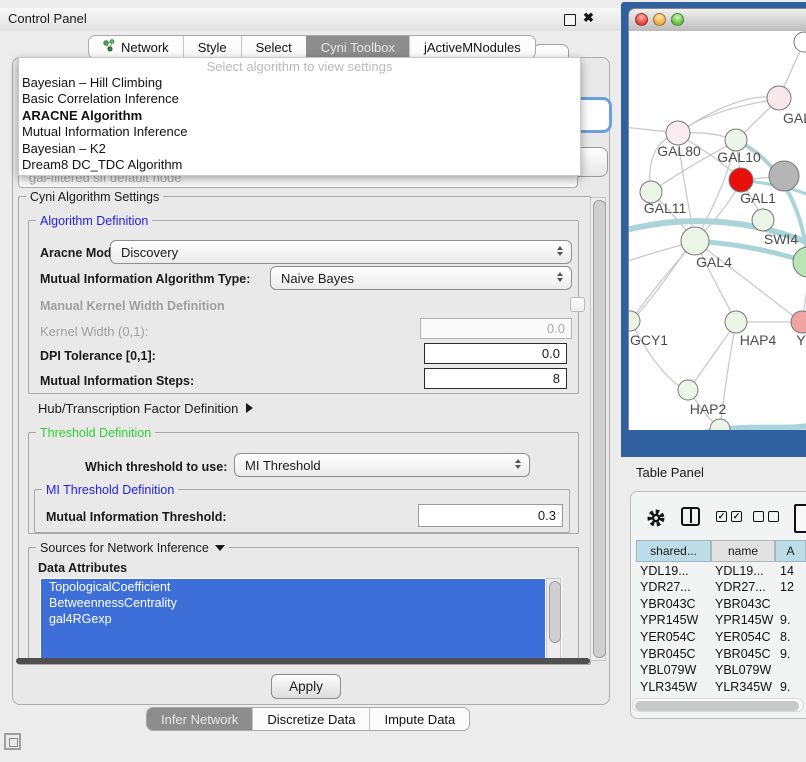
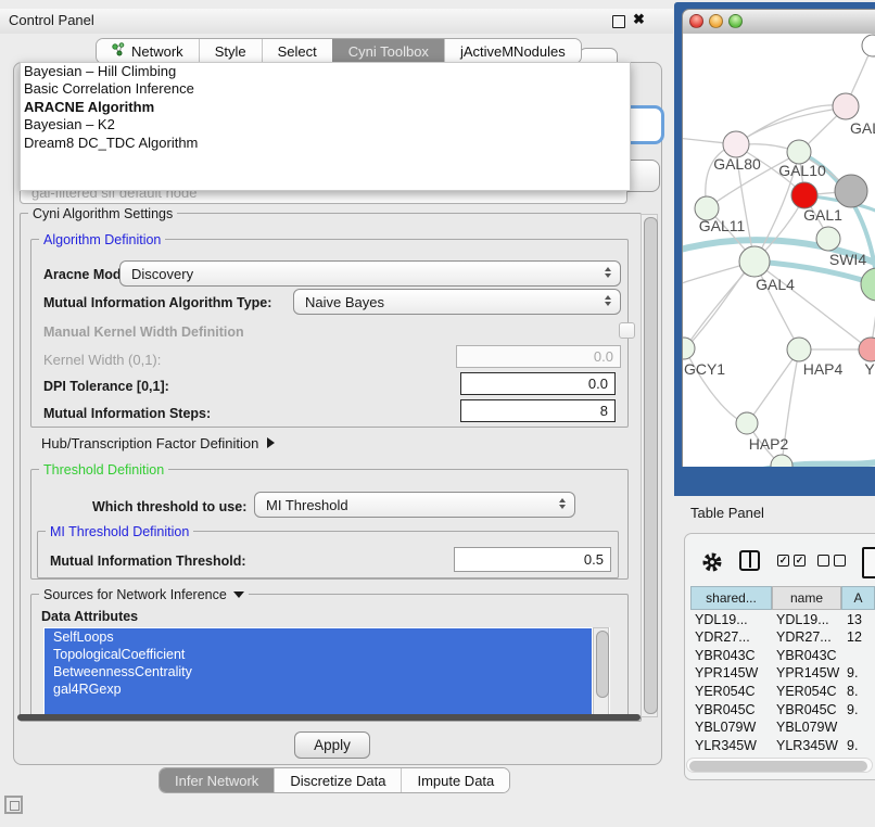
  Control Panel
  ✖
  gal-filtered sif default node
  Network
  Style
  Select
  Cyni Toolbox
  jActiveMNodules
- Select algorithm to view settings
  Bayesian – Hill Climbing
  Basic Correlation Inference
  ARACNE Algorithm
- Mutual Information Inference
  Bayesian – K2
  Dream8 DC_TDC Algorithm
  Cyni Algorithm Settings
  Algorithm Definition
  Aracne Mod
  Discovery
  Mutual Information Algorithm Type:
  Naive Bayes
  Manual Kernel Width Definition
  Kernel Width (0,1):
  0.0
  DPI Tolerance [0,1]:
  0.0
  Mutual Information Steps:
  8
  Hub/Transcription Factor Definition
  Threshold Definition
  Which threshold to use:
  MI Threshold
  MI Threshold Definition
  Mutual Information Threshold:
- 0.3
+ 0.5
  Sources for Network Inference
  Data Attributes
+ SelfLoops
  TopologicalCoefficient
  BetweennessCentrality
  gal4RGexp
  Apply
  Infer Network
  Discretize Data
  Impute Data
  GAL80
  GAL10
  GAL1
  GAL11
  SWI4
  GAL4
  GCY1
  HAP4
  Y
  HAP2
  Table Panel
  ✓
  ✓
  shared...
  name
  A
  YDL19...
  YDL19...
- 14
+ 13
  YDR27...
  YDR27...
  12
  YBR043C
  YBR043C
  YPR145W
  YPR145W
  9.
  YER054C
  YER054C
  8.
  YBR045C
  YBR045C
  9.
  YBL079W
  YBL079W
  YLR345W
  YLR345W
  9.
